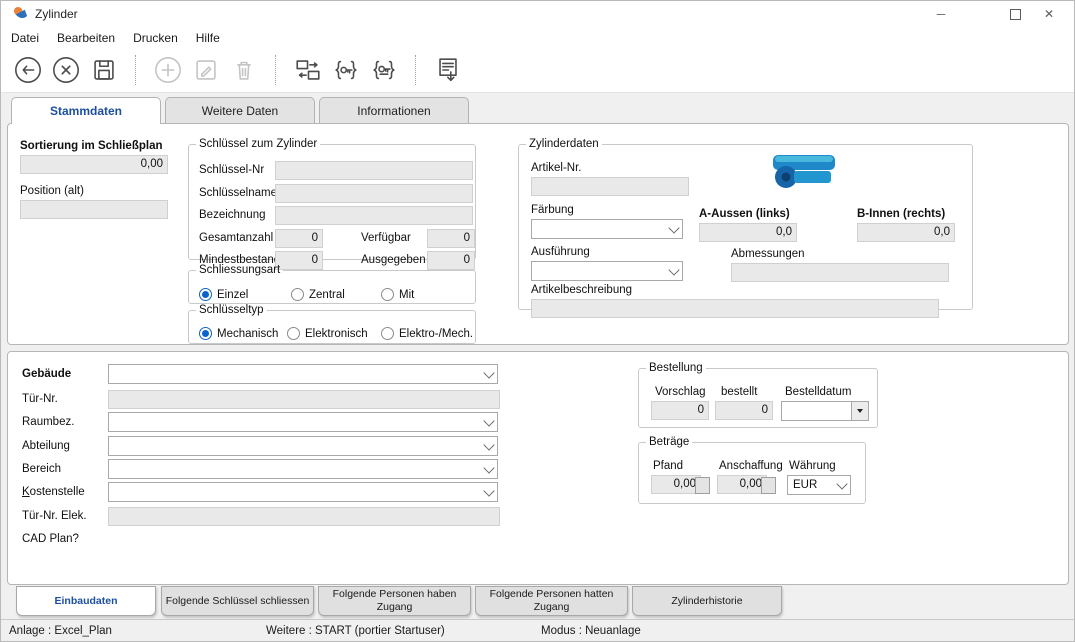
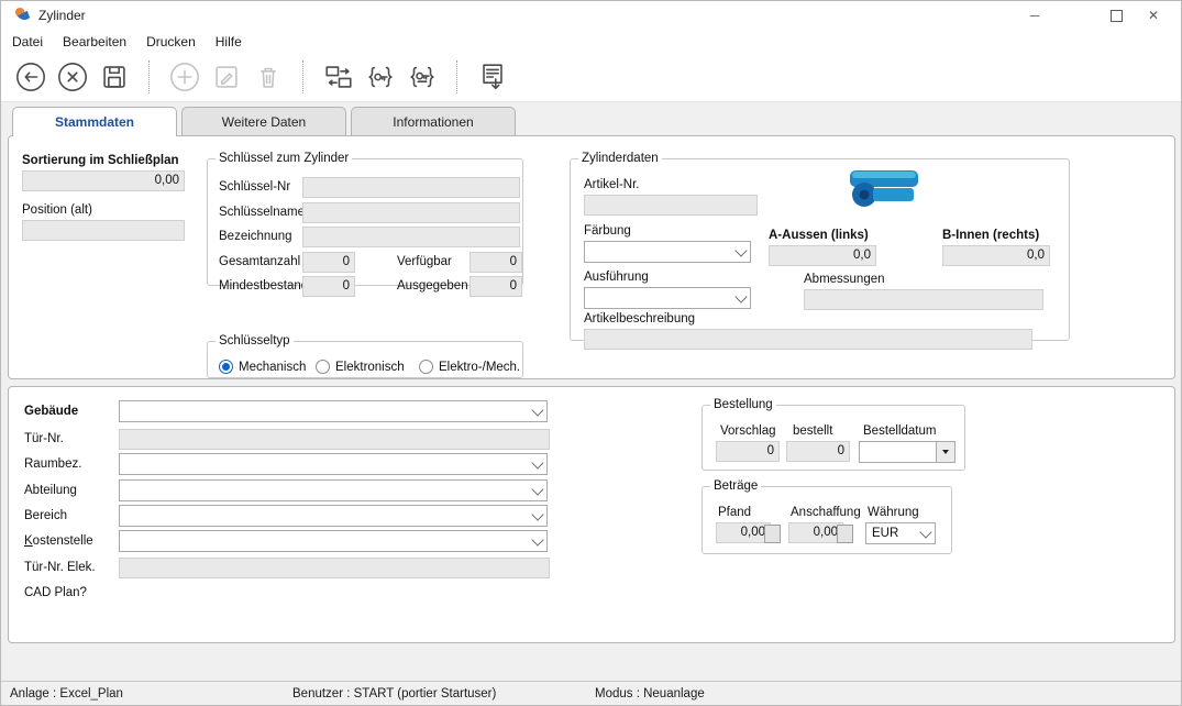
  Zylinder
  ─
  ✕
  Datei
  Bearbeiten
  Drucken
  Hilfe
  Stammdaten
  Weitere Daten
  Informationen
  Sortierung im Schließplan
  0,00
  Position (alt)
  Schlüssel zum Zylinder
  Schlüssel-Nr
  Schlüsselname
  Bezeichnung
  Gesamtanzahl
  0
  Verfügbar
  0
  Mindestbestan
  0
  Ausgegeben
  0
- Schliessungsart
- Einzel
- Zentral
- Mit
  Schlüsseltyp
  Mechanisch
  Elektronisch
  Elektro-/Mech.
  Zylinderdaten
  Artikel-Nr.
  Färbung
  A-Aussen (links)
  0,0
  B-Innen (rechts)
  0,0
  Ausführung
  Abmessungen
  Artikelbeschreibung
  Gebäude
  Tür-Nr.
  Raumbez.
  Abteilung
  Bereich
  Kostenstelle
  Tür-Nr. Elek.
  CAD Plan?
  Bestellung
  Vorschlag
  0
  bestellt
  0
  Bestelldatum
  Beträge
  Pfand
  0,00
  Anschaffung
  0,00
  Währung
  EUR
- Einbaudaten
- Folgende Schlüssel schliessen
- Folgende Personen haben Zugang
- Folgende Personen hatten Zugang
- Zylinderhistorie
  Anlage : Excel_Plan
- Weitere : START (portier Startuser)
+ Benutzer : START (portier Startuser)
  Modus : Neuanlage
